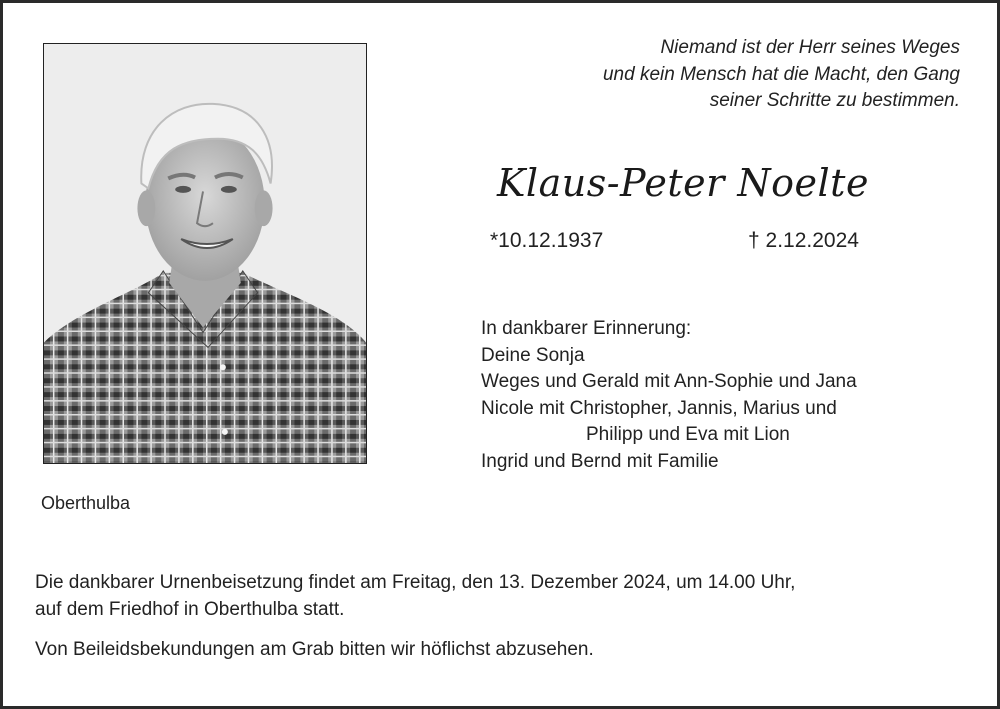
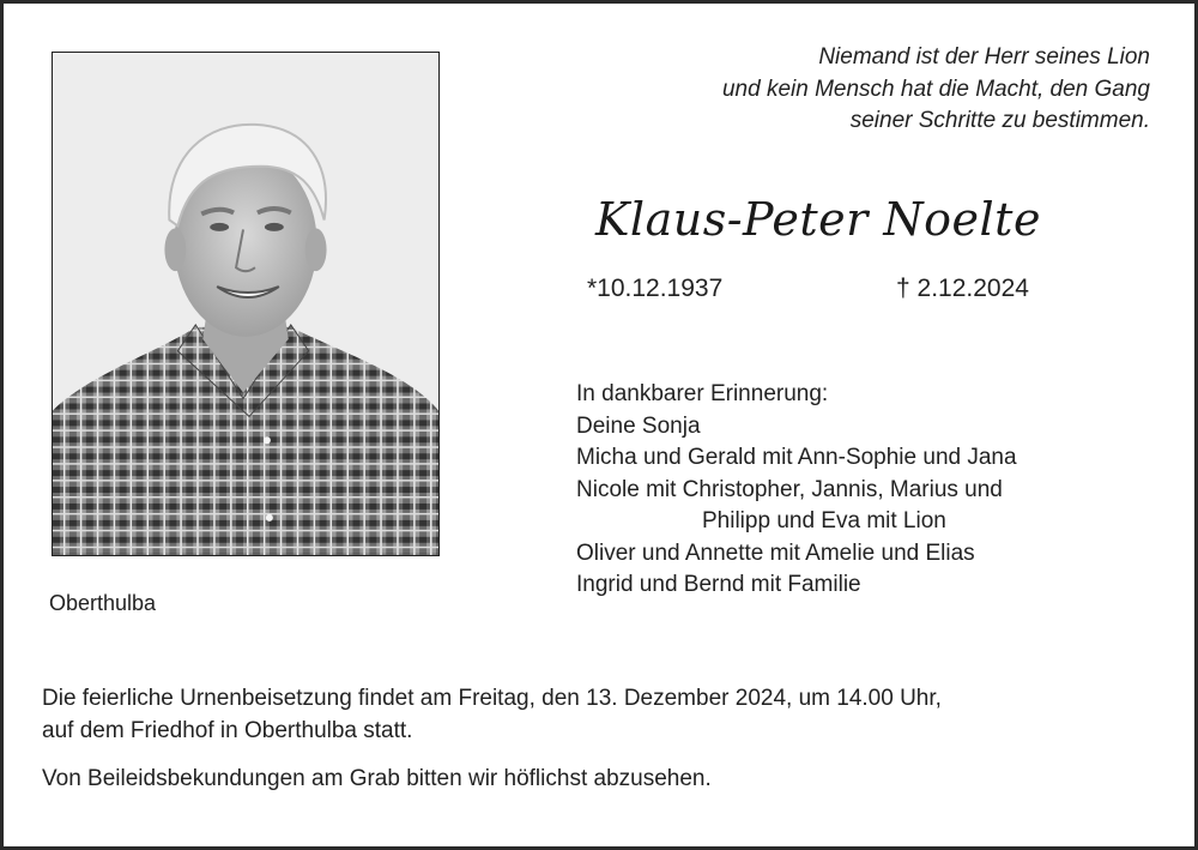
  Oberthulba
- Niemand ist der Herr seines Weges
+ Niemand ist der Herr seines Lion
  und kein Mensch hat die Macht, den Gang
  seiner Schritte zu bestimmen.
  Klaus-Peter Noelte
  *10.12.1937
  † 2.12.2024
  In dankbarer Erinnerung:
  Deine Sonja
- Weges und Gerald mit Ann-Sophie und Jana
+ Micha und Gerald mit Ann-Sophie und Jana
  Nicole mit Christopher, Jannis, Marius und
  Philipp und Eva mit Lion
+ Oliver und Annette mit Amelie und Elias
  Ingrid und Bernd mit Familie
- Die dankbarer Urnenbeisetzung findet am Freitag, den 13. Dezember 2024, um 14.00 Uhr,
+ Die feierliche Urnenbeisetzung findet am Freitag, den 13. Dezember 2024, um 14.00 Uhr,
  auf dem Friedhof in Oberthulba statt.
  Von Beileidsbekundungen am Grab bitten wir höflichst abzusehen.
